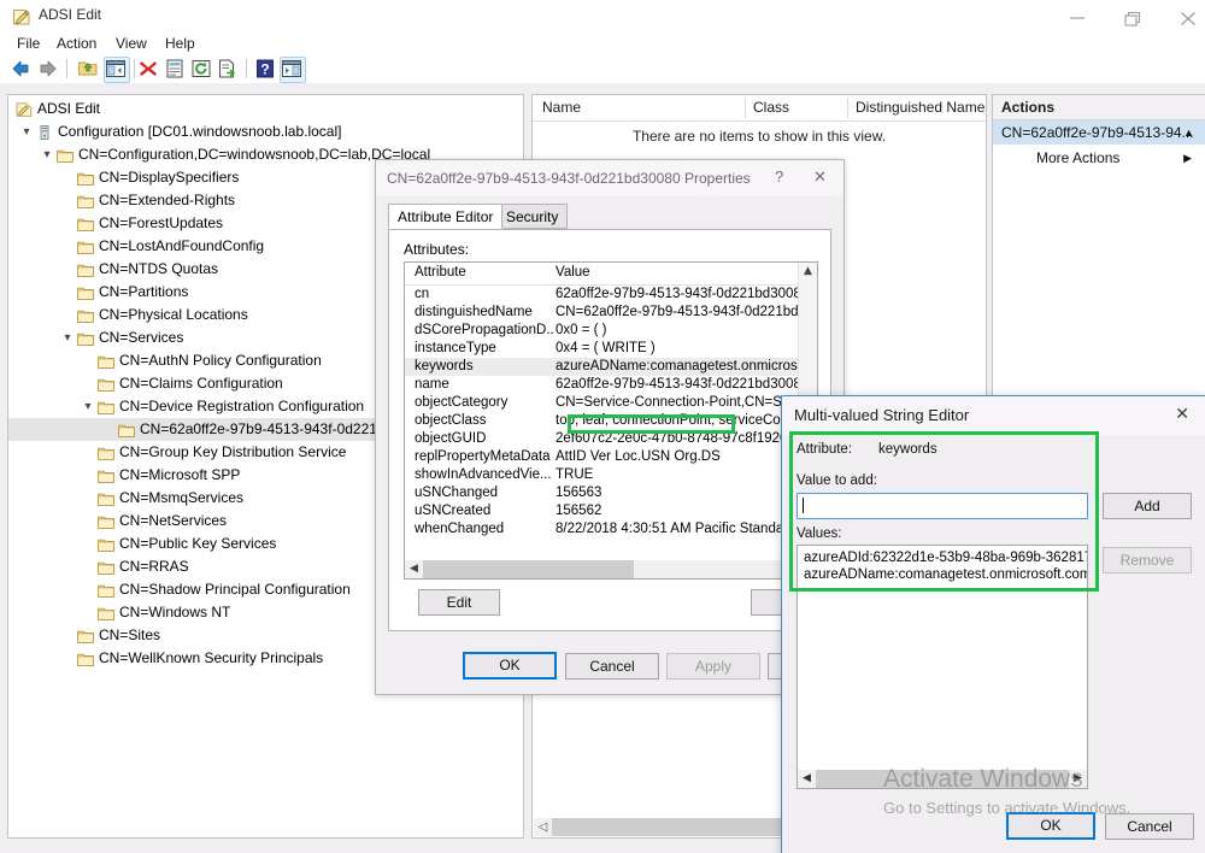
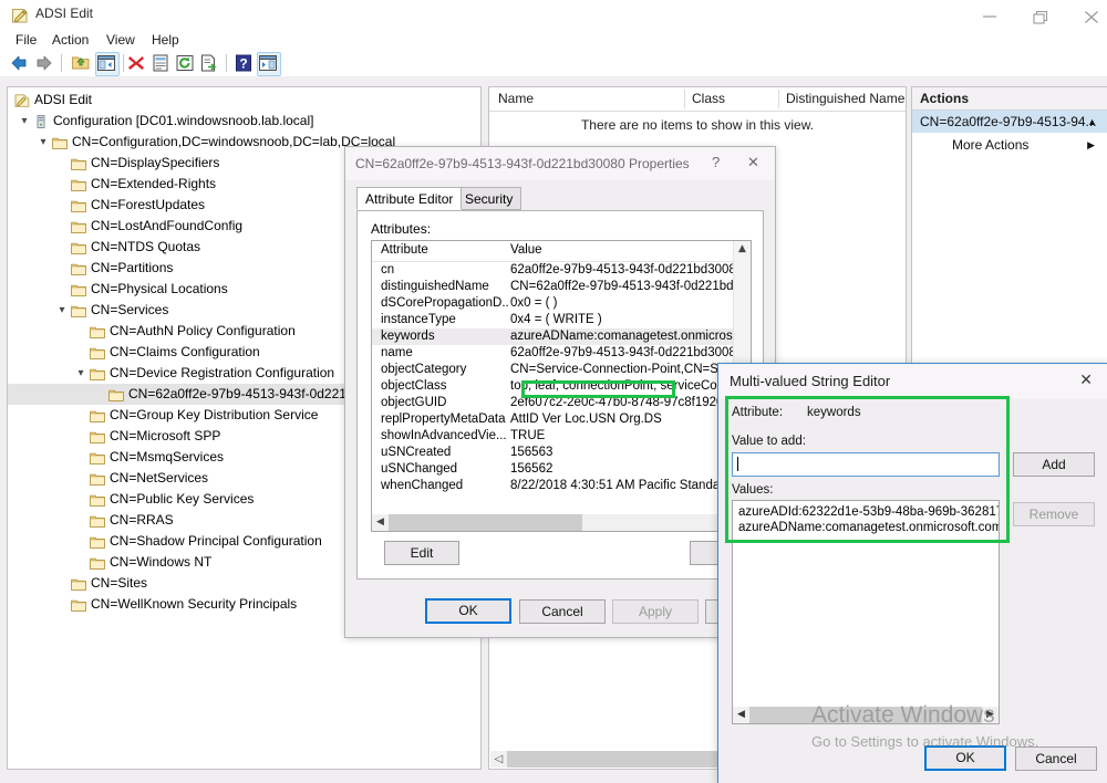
  ADSI Edit
  File
  Action
  View
  Help
  ?
  ADSI Edit
  ▾
  Configuration [DC01.windowsnoob.lab.local]
  ▾
  CN=Configuration,DC=windowsnoob,DC=lab,DC=local
  CN=DisplaySpecifiers
  CN=Extended-Rights
  CN=ForestUpdates
  CN=LostAndFoundConfig
  CN=NTDS Quotas
  CN=Partitions
  CN=Physical Locations
  ▾
  CN=Services
  CN=AuthN Policy Configuration
  CN=Claims Configuration
  ▾
  CN=Device Registration Configuration
  CN=62a0ff2e-97b9-4513-943f-0d221
  CN=Group Key Distribution Service
  CN=Microsoft SPP
  CN=MsmqServices
  CN=NetServices
  CN=Public Key Services
  CN=RRAS
  CN=Shadow Principal Configuration
  CN=Windows NT
  CN=Sites
  CN=WellKnown Security Principals
  Name
  Class
  Distinguished Name
  There are no items to show in this view.
  ◁
  Actions
  CN=62a0ff2e-97b9-4513-94...
  ▲
  More Actions
  ▶
  CN=62a0ff2e-97b9-4513-943f-0d221bd30080 Properties
  ?
  ✕
  Attribute Editor
  Security
  Attributes:
  Attribute
  Value
  cn
  62a0ff2e-97b9-4513-943f-0d221bd300
  distinguishedName
  CN=62a0ff2e-97b9-4513-943f-0d221bd
  dSCorePropagationD..
  0x0 = ( )
  instanceType
  0x4 = ( WRITE )
  keywords
  azureADName:comanagetest.onmicros
  name
  62a0ff2e-97b9-4513-943f-0d221bd300
  objectCategory
  CN=Service-Connection-Point,CN=S
  objectClass
  top; leaf; connectionPoint; serviceCo
  objectGUID
  2ef607c2-2e0c-47b0-8748-97c8f192
  replPropertyMetaData
  AttID Ver Loc.USN Org.DS
  showInAdvancedVie...
  TRUE
- uSNChanged
+ uSNCreated
  156563
- uSNCreated
+ uSNChanged
  156562
  whenChanged
  8/22/2018 4:30:51 AM Pacific Stand
  ▲
  ◀
  Edit
  OK
  Cancel
  Apply
  Multi-valued String Editor
  ✕
  Attribute:
  keywords
  Value to add:
  Values:
  azureADId:62322d1e-53b9-48ba-969b-36281
  azureADName:comanagetest.onmicrosoft.com
  ◀
  ▶
  Add
  Remove
  OK
  Cancel
  Activate Windows
  Go to Settings to activate Windows.
